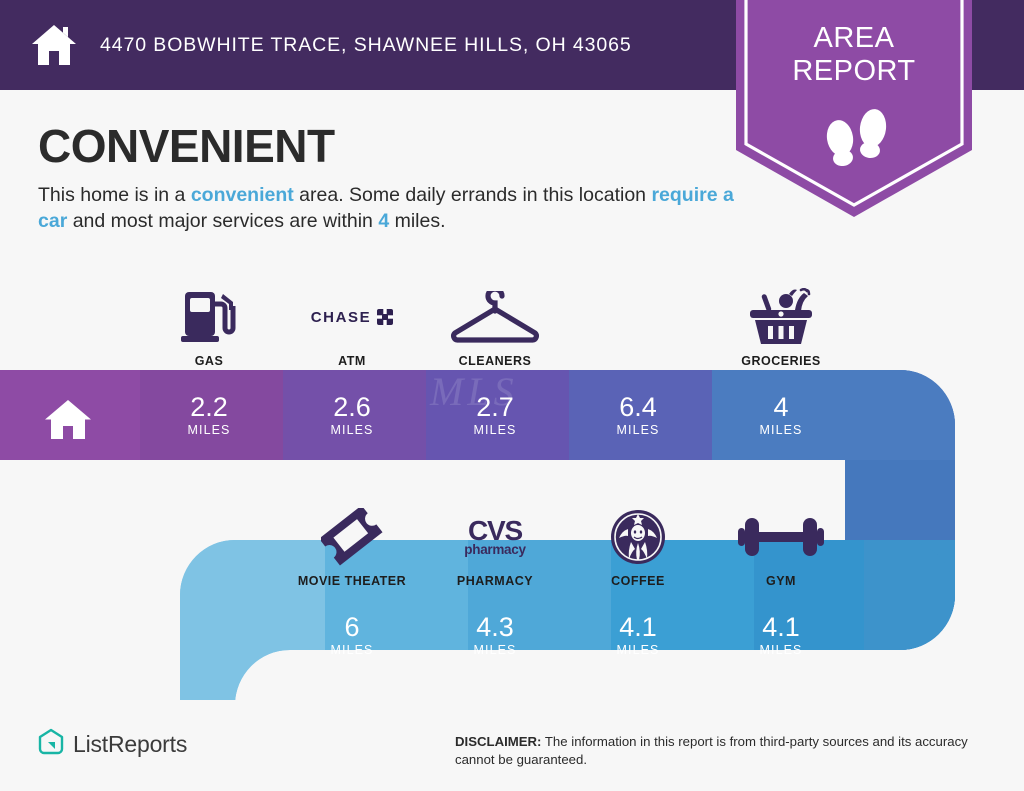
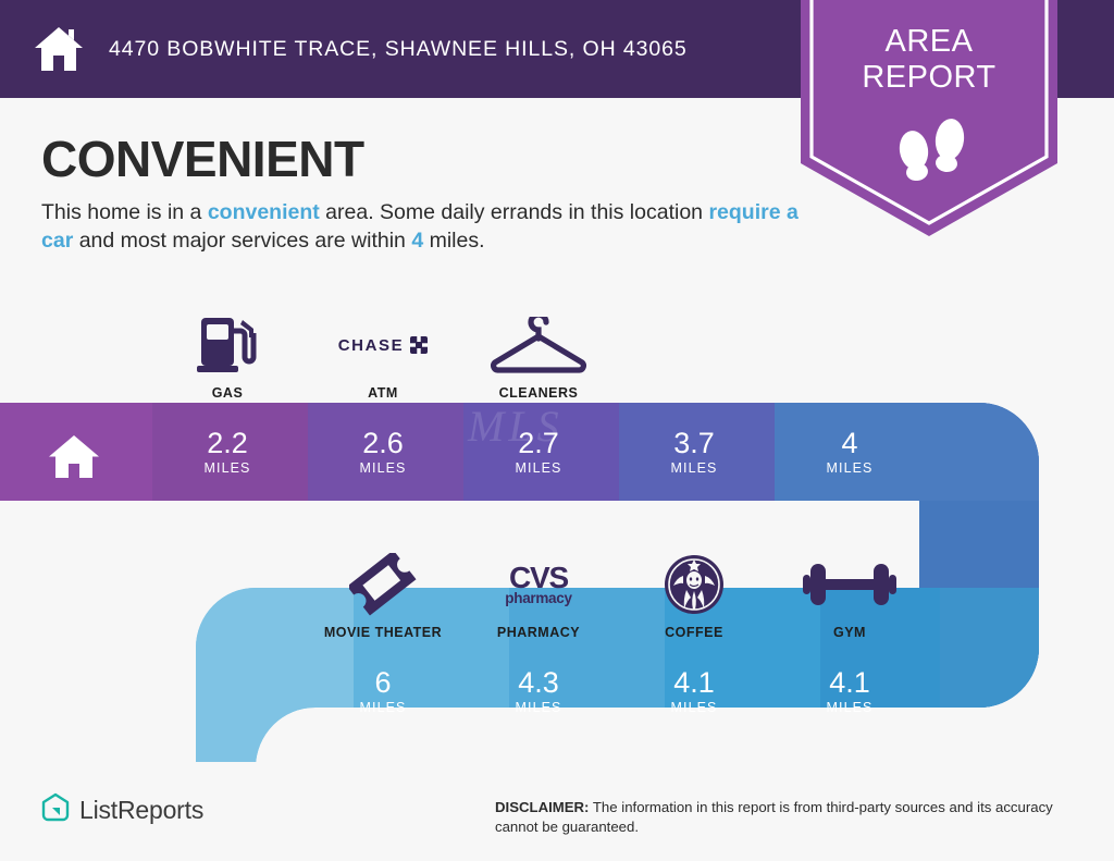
  4470 BOBWHITE TRACE, SHAWNEE HILLS, OH 43065
  AREA
  REPORT
  CONVENIENT
  This home is in a convenient area. Some daily errands in this location require a car and most major services are within 4 miles.
  GAS
  CHASE
  ATM
  CLEANERS
- GROCERIES
  MLS
  2.2
  MILES
  2.6
  MILES
  2.7
  MILES
- 6.4
+ 3.7
  MILES
  4
  MILES
  MOVIE THEATER
  CVS
  pharmacy
  PHARMACY
  COFFEE
  GYM
  6
  MILES
  4.3
  MILES
  4.1
  MILES
  4.1
  MILES
  ListReports
  DISCLAIMER: The information in this report is from third-party sources and its accuracy cannot be guaranteed.
